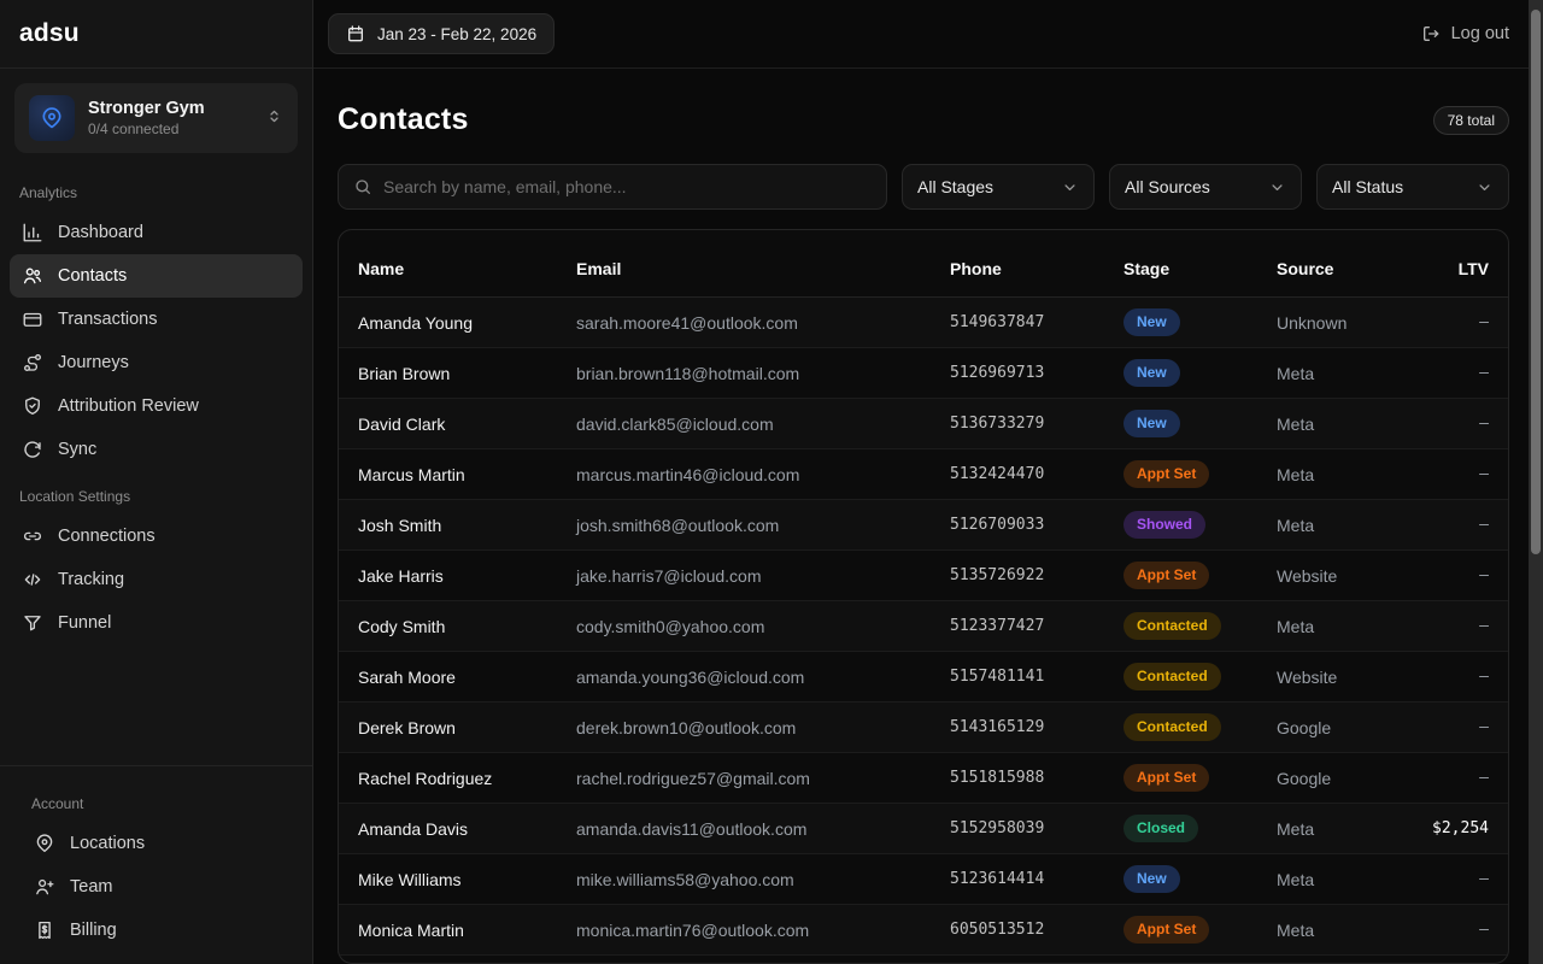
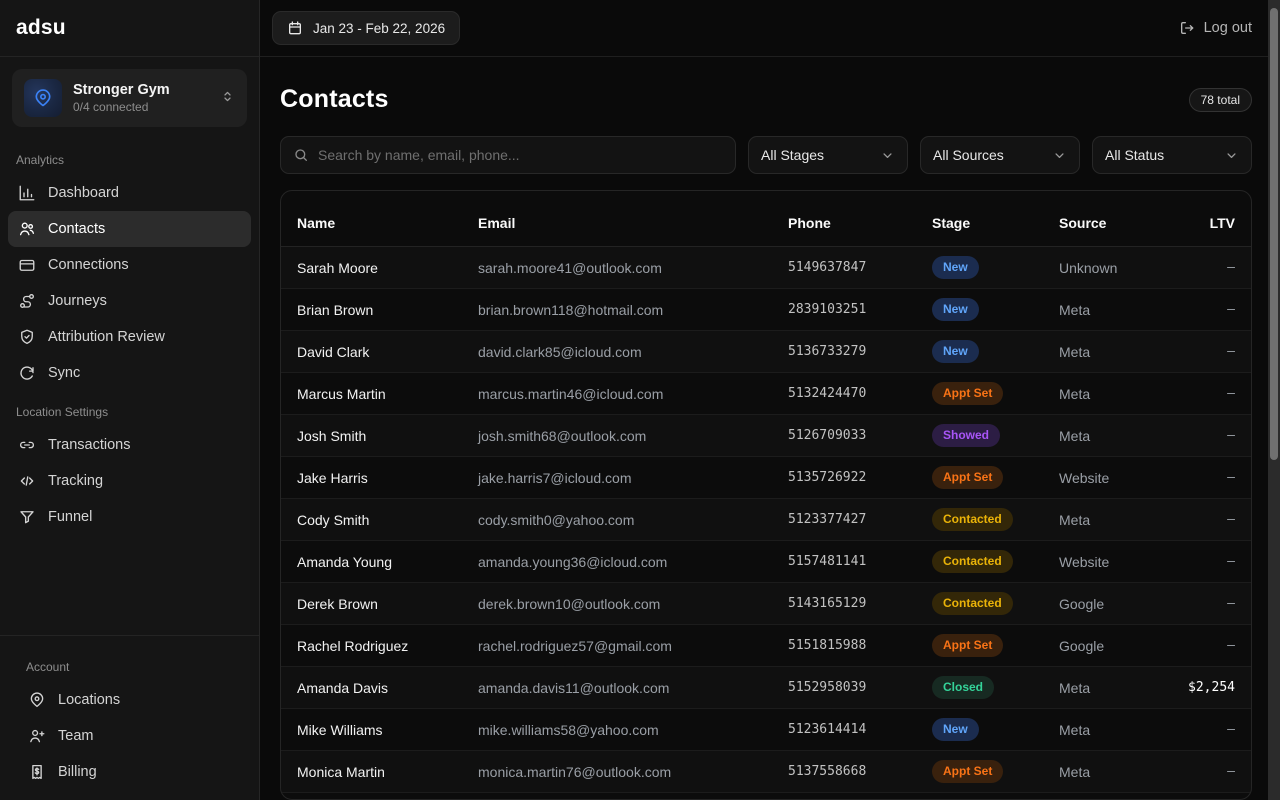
  adsu
  Stronger Gym
  0/4 connected
  Analytics
  Dashboard
  Contacts
- Transactions
+ Connections
  Journeys
  Attribution Review
  Sync
  Location Settings
- Connections
+ Transactions
  Tracking
  Funnel
  Account
  Locations
  Team
  Billing
  Jan 23 - Feb 22, 2026
  Log out
  Contacts
  78 total
  Search by name, email, phone...
  All Stages
  All Sources
  All Status
  Name	Email	Phone	Stage	Source	LTV
- Amanda Young	sarah.moore41@outlook.com	5149637847	New	Unknown	–
+ Sarah Moore	sarah.moore41@outlook.com	5149637847	New	Unknown	–
- Brian Brown	brian.brown118@hotmail.com	5126969713	New	Meta	–
+ Brian Brown	brian.brown118@hotmail.com	2839103251	New	Meta	–
  David Clark	david.clark85@icloud.com	5136733279	New	Meta	–
  Marcus Martin	marcus.martin46@icloud.com	5132424470	Appt Set	Meta	–
  Josh Smith	josh.smith68@outlook.com	5126709033	Showed	Meta	–
  Jake Harris	jake.harris7@icloud.com	5135726922	Appt Set	Website	–
  Cody Smith	cody.smith0@yahoo.com	5123377427	Contacted	Meta	–
- Sarah Moore	amanda.young36@icloud.com	5157481141	Contacted	Website	–
+ Amanda Young	amanda.young36@icloud.com	5157481141	Contacted	Website	–
  Derek Brown	derek.brown10@outlook.com	5143165129	Contacted	Google	–
  Rachel Rodriguez	rachel.rodriguez57@gmail.com	5151815988	Appt Set	Google	–
  Amanda Davis	amanda.davis11@outlook.com	5152958039	Closed	Meta	$2,254
  Mike Williams	mike.williams58@yahoo.com	5123614414	New	Meta	–
- Monica Martin	monica.martin76@outlook.com	6050513512	Appt Set	Meta	–
+ Monica Martin	monica.martin76@outlook.com	5137558668	Appt Set	Meta	–
